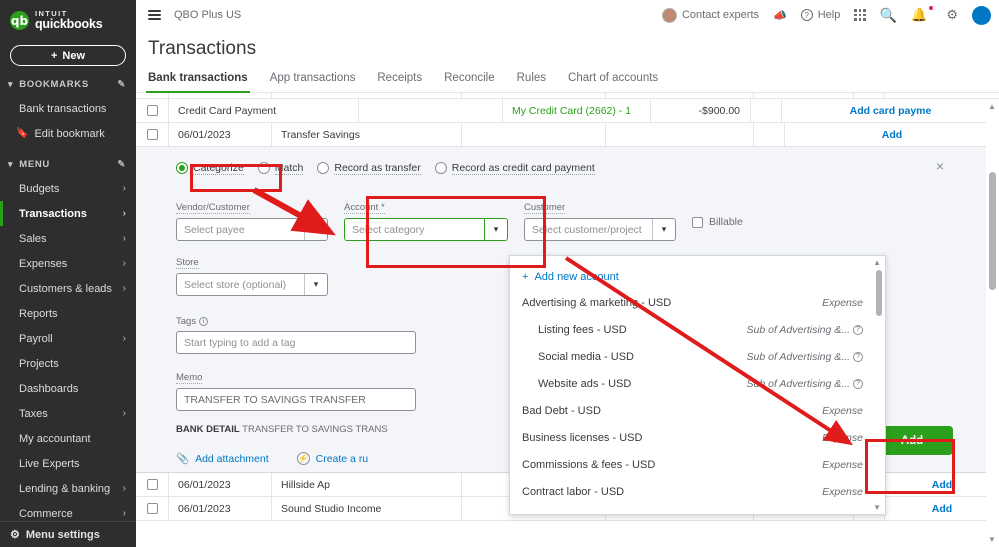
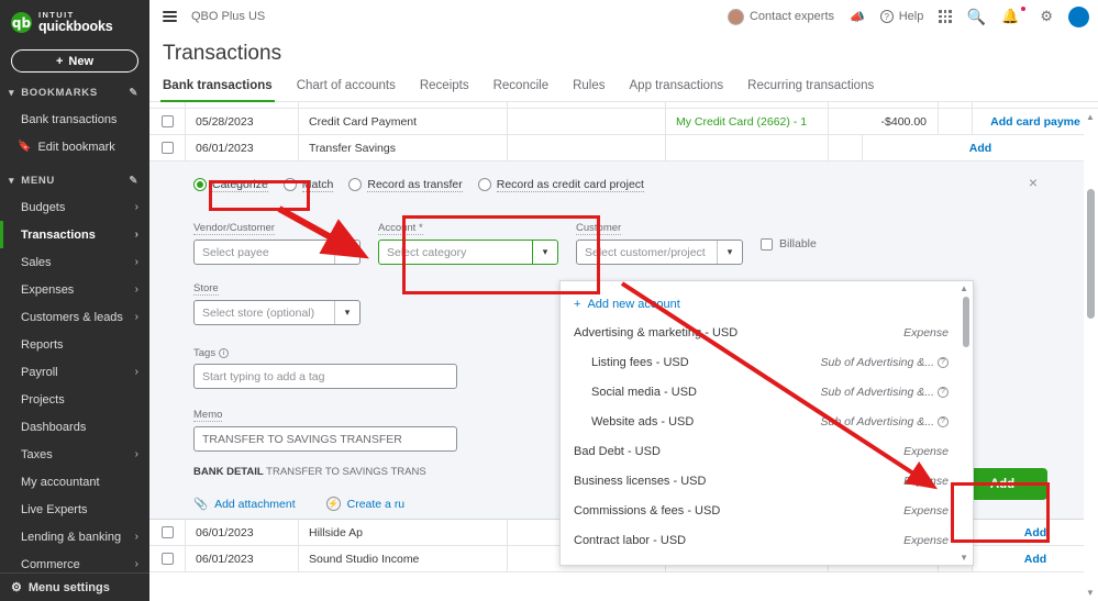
  qb
  INTUIT
  quickbooks
  +
  New
  ▾
  BOOKMARKS
  ✎
  Bank transactions
  🔖
  Edit bookmark
  ▾
  MENU
  ✎
  Budgets
  ›
  Transactions
  ›
  Sales
  ›
  Expenses
  ›
  Customers & leads
  ›
  Reports
  Payroll
  ›
  Projects
  Dashboards
  Taxes
  ›
  My accountant
  Live Experts
  Lending & banking
  ›
  Commerce
  ›
  ⚙
  Menu settings
  QBO Plus US
  Contact experts
  📣
  ?
  Help
  🔍
  🔔
  ⚙
  Transactions
  Bank transactions
- App transactions
+ Chart of accounts
  Receipts
  Reconcile
  Rules
- Chart of accounts
+ App transactions
+ Recurring transactions
+ 05/28/2023
  Credit Card Payment
  My Credit Card (2662) - 1
- -$900.00
+ -$400.00
  Add card payme
  06/01/2023
  Transfer Savings
  Add
  ×
  Categorize
  Match
  Record as transfer
- Record as credit card payment
+ Record as credit card project
  Vendor/Customer
  Select payee
  ▾
  Account *
  Select category
  ▾
  Customer
  Select customer/project
  ▾
  Billable
  Store
  Select store (optional)
  ▾
  Tags
  Start typing to add a tag
  Memo
  TRANSFER TO SAVINGS TRANSFER
  BANK DETAIL TRANSFER TO SAVINGS TRANS
  📎
  Add attachment
  ⚡
  Create a ru
  Add
  06/01/2023
  Hillside Ap
  Add
  06/01/2023
  Sound Studio Income
  Add
  +
  Add new acount
  Advertising & marketin
  - USD
  Expense
  Listing fees
  - USD
  Sub of Advertising &...
  Social media
  - USD
  Sub of Advertising &...
  Website ads
  - USD
  Sb of Advertising &...
  Bad Debt
  - USD
  Expense
  Business licenses
  - USD
  Expnse
  Commissions & fees
  - USD
  Expense
  Contract labor
  - USD
  Expense
  ▲
  ▼
  ▲
  ▼
